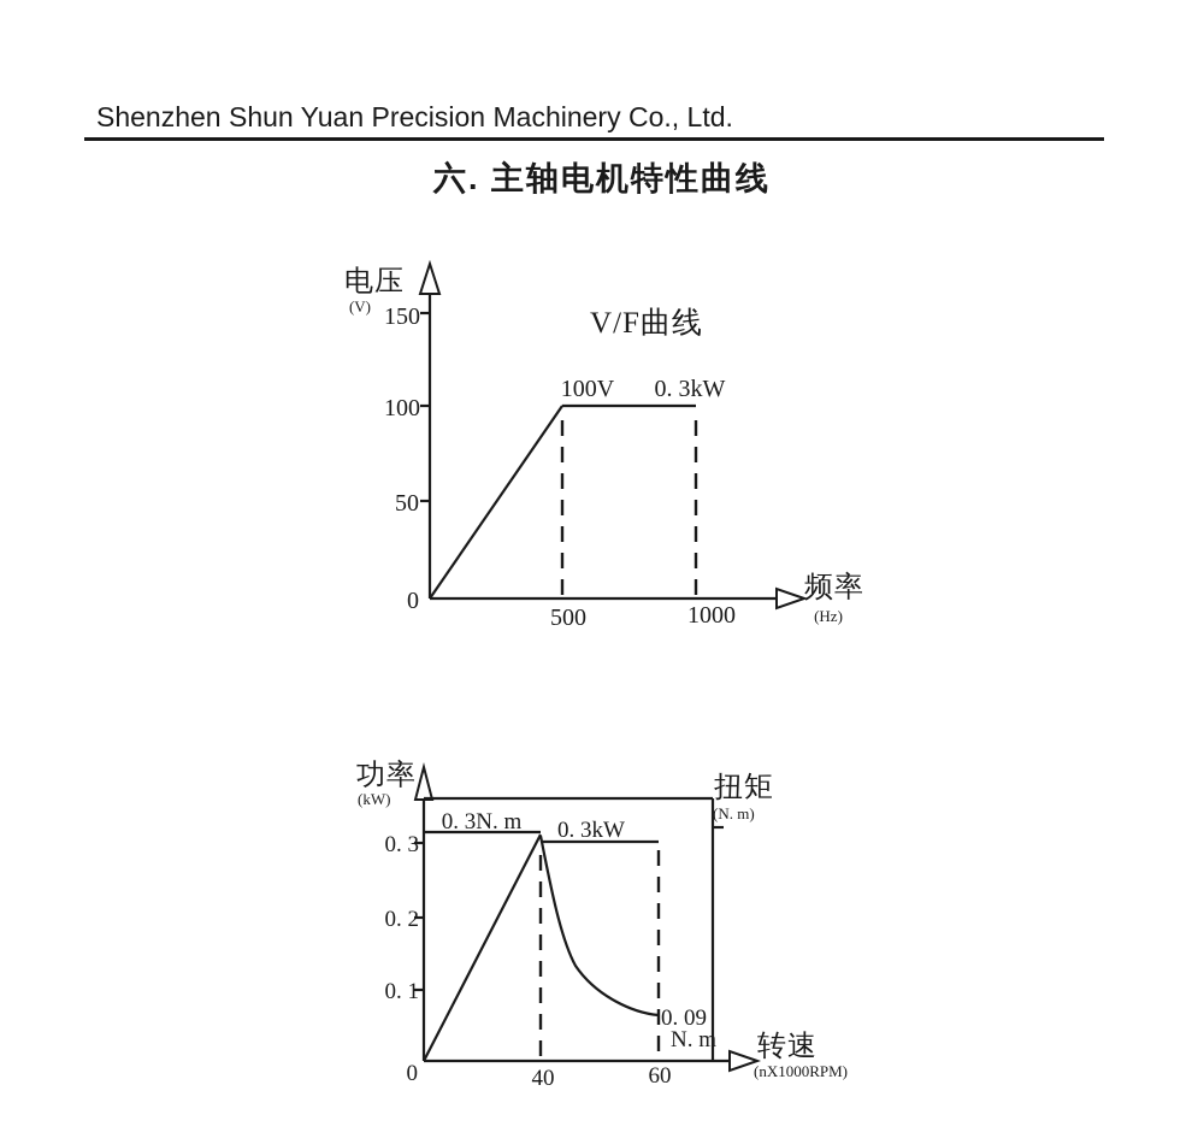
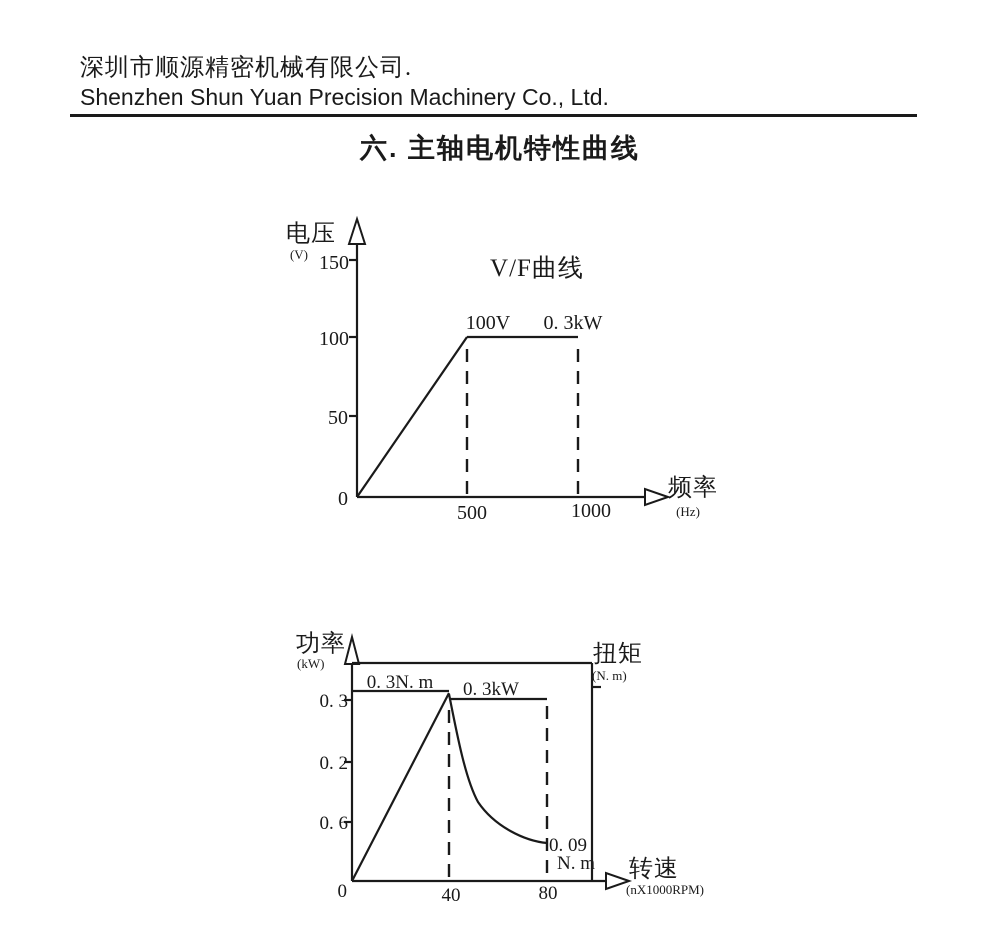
+ 深圳市顺源精密机械有限公司.
  Shenzhen Shun Yuan Precision Machinery Co., Ltd.
  六. 主轴电机特性曲线
  电压
  (V)
  V/F曲线
  150
  100
  50
  0
  100V
  0. 3kW
  500
  1000
  频率
  (Hz)
  功率
  (kW)
  扭矩
  (N. m)
  0. 3
  0. 2
- 0. 1
+ 0. 6
  0
  0. 3N. m
  0. 3kW
  0. 09
  N. m
  40
- 60
+ 80
  转速
  (nX1000RPM)
